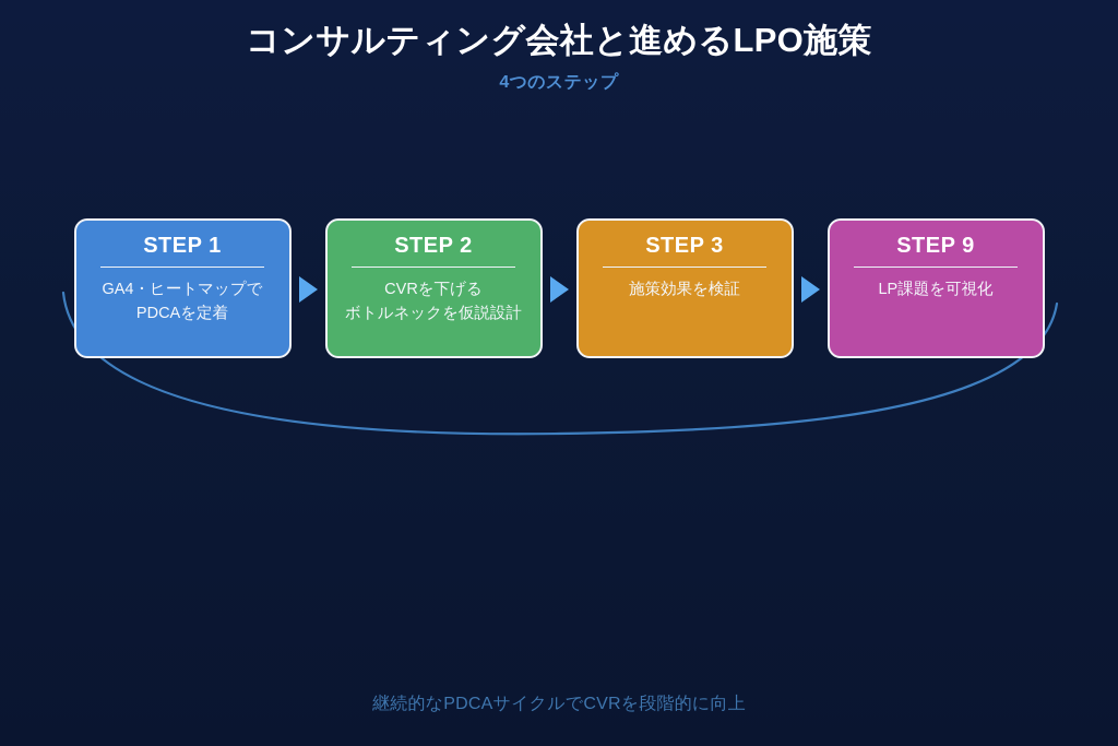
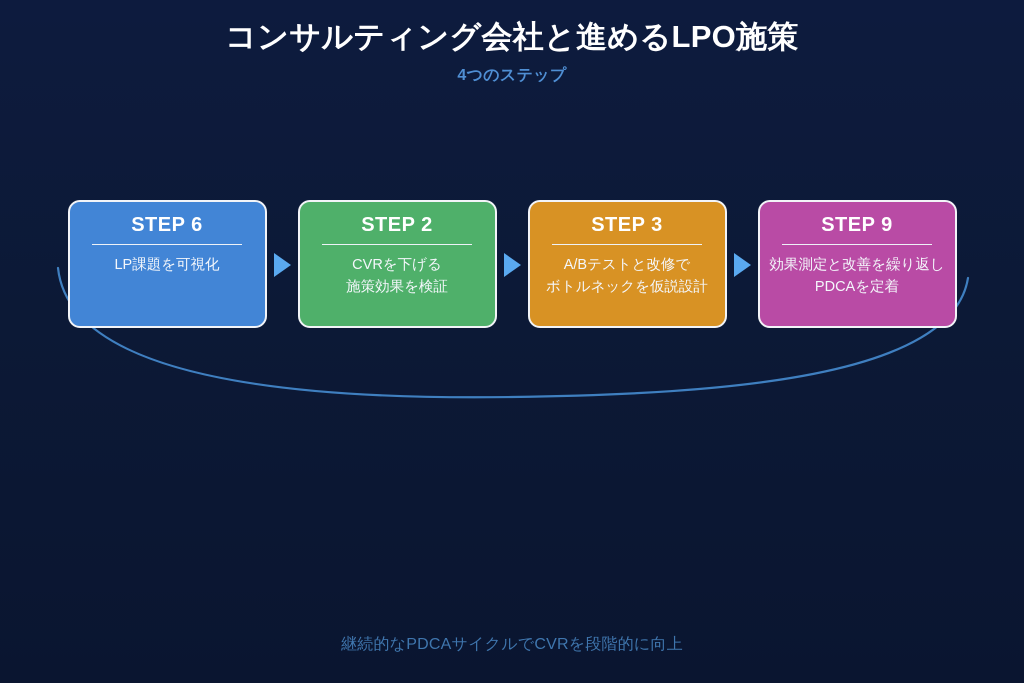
  コンサルティング会社と進めるLPO施策
  4つのステップ
- STEP 1
+ STEP 6
- GA4・ヒートマップで
- PDCAを定着
+ LP課題を可視化
  STEP 2
  CVRを下げる
- ボトルネックを仮説設計
+ 施策効果を検証
  STEP 3
+ A/Bテストと改修で
- 施策効果を検証
+ ボトルネックを仮説設計
  STEP 9
+ 効果測定と改善を繰り返し
- LP課題を可視化
+ PDCAを定着
  継続的なPDCAサイクルでCVRを段階的に向上
